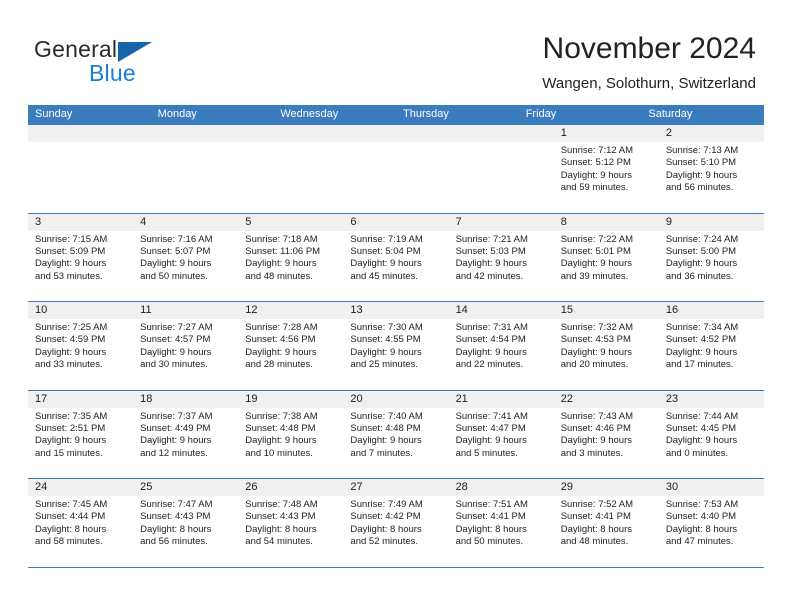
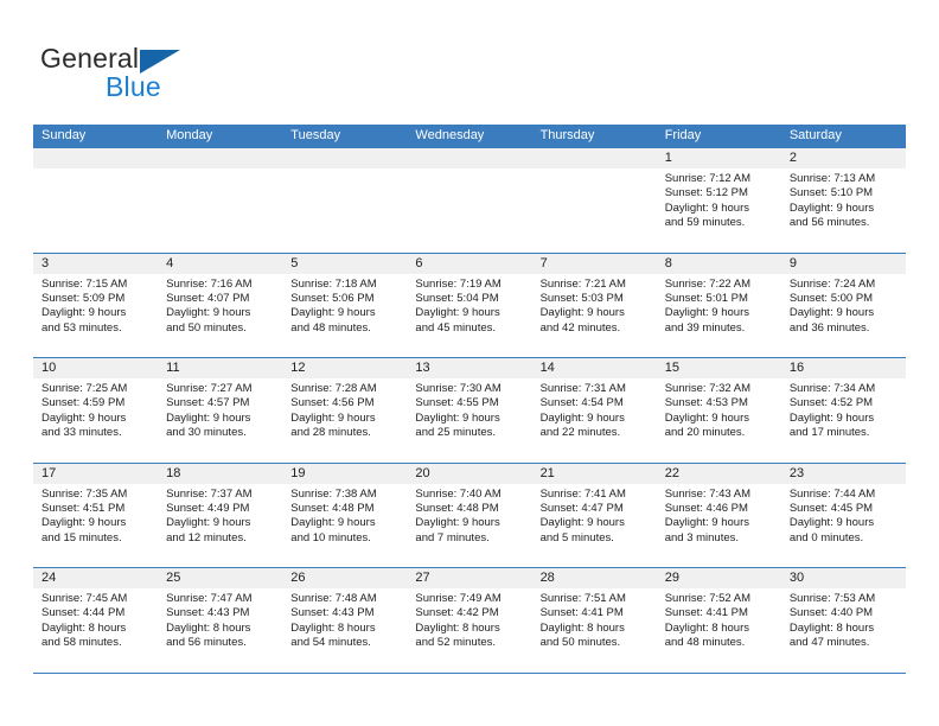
  General
  Blue
- November 2024
- Wangen, Solothurn, Switzerland
  Sunday
  Monday
+ Tuesday
  Wednesday
  Thursday
  Friday
  Saturday
  1
  Sunrise: 7:12 AM
  Sunset: 5:12 PM
  Daylight: 9 hours
  and 59 minutes.
  2
  Sunrise: 7:13 AM
  Sunset: 5:10 PM
  Daylight: 9 hours
  and 56 minutes.
  3
  Sunrise: 7:15 AM
  Sunset: 5:09 PM
  Daylight: 9 hours
  and 53 minutes.
  4
  Sunrise: 7:16 AM
- Sunset: 5:07 PM
+ Sunset: 4:07 PM
  Daylight: 9 hours
  and 50 minutes.
  5
  Sunrise: 7:18 AM
- Sunset: 11:06 PM
+ Sunset: 5:06 PM
  Daylight: 9 hours
  and 48 minutes.
  6
  Sunrise: 7:19 AM
  Sunset: 5:04 PM
  Daylight: 9 hours
  and 45 minutes.
  7
  Sunrise: 7:21 AM
  Sunset: 5:03 PM
  Daylight: 9 hours
  and 42 minutes.
  8
  Sunrise: 7:22 AM
  Sunset: 5:01 PM
  Daylight: 9 hours
  and 39 minutes.
  9
  Sunrise: 7:24 AM
  Sunset: 5:00 PM
  Daylight: 9 hours
  and 36 minutes.
  10
  Sunrise: 7:25 AM
  Sunset: 4:59 PM
  Daylight: 9 hours
  and 33 minutes.
  11
  Sunrise: 7:27 AM
  Sunset: 4:57 PM
  Daylight: 9 hours
  and 30 minutes.
  12
  Sunrise: 7:28 AM
  Sunset: 4:56 PM
  Daylight: 9 hours
  and 28 minutes.
  13
  Sunrise: 7:30 AM
  Sunset: 4:55 PM
  Daylight: 9 hours
  and 25 minutes.
  14
  Sunrise: 7:31 AM
  Sunset: 4:54 PM
  Daylight: 9 hours
  and 22 minutes.
  15
  Sunrise: 7:32 AM
  Sunset: 4:53 PM
  Daylight: 9 hours
  and 20 minutes.
  16
  Sunrise: 7:34 AM
  Sunset: 4:52 PM
  Daylight: 9 hours
  and 17 minutes.
  17
  Sunrise: 7:35 AM
- Sunset: 2:51 PM
+ Sunset: 4:51 PM
  Daylight: 9 hours
  and 15 minutes.
  18
  Sunrise: 7:37 AM
  Sunset: 4:49 PM
  Daylight: 9 hours
  and 12 minutes.
  19
  Sunrise: 7:38 AM
  Sunset: 4:48 PM
  Daylight: 9 hours
  and 10 minutes.
  20
  Sunrise: 7:40 AM
  Sunset: 4:48 PM
  Daylight: 9 hours
  and 7 minutes.
  21
  Sunrise: 7:41 AM
  Sunset: 4:47 PM
  Daylight: 9 hours
  and 5 minutes.
  22
  Sunrise: 7:43 AM
  Sunset: 4:46 PM
  Daylight: 9 hours
  and 3 minutes.
  23
  Sunrise: 7:44 AM
  Sunset: 4:45 PM
  Daylight: 9 hours
  and 0 minutes.
  24
  Sunrise: 7:45 AM
  Sunset: 4:44 PM
  Daylight: 8 hours
  and 58 minutes.
  25
  Sunrise: 7:47 AM
  Sunset: 4:43 PM
  Daylight: 8 hours
  and 56 minutes.
  26
  Sunrise: 7:48 AM
  Sunset: 4:43 PM
  Daylight: 8 hours
  and 54 minutes.
  27
  Sunrise: 7:49 AM
  Sunset: 4:42 PM
  Daylight: 8 hours
  and 52 minutes.
  28
  Sunrise: 7:51 AM
  Sunset: 4:41 PM
  Daylight: 8 hours
  and 50 minutes.
  29
  Sunrise: 7:52 AM
  Sunset: 4:41 PM
  Daylight: 8 hours
  and 48 minutes.
  30
  Sunrise: 7:53 AM
  Sunset: 4:40 PM
  Daylight: 8 hours
  and 47 minutes.
